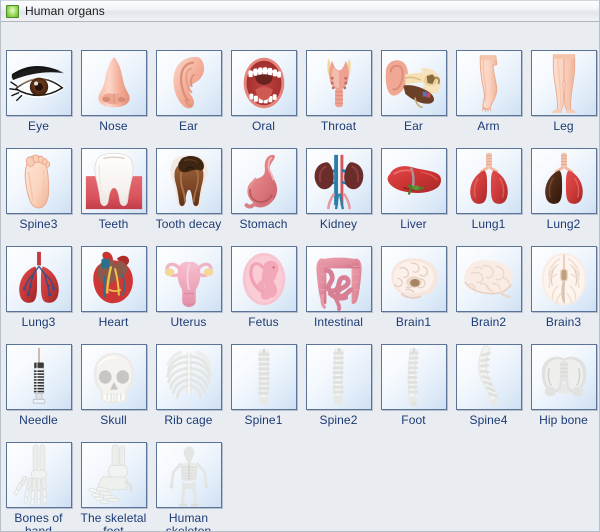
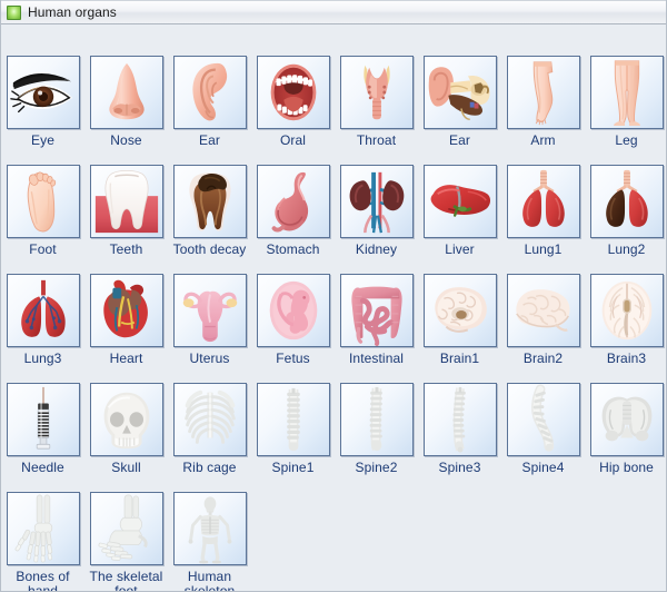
  Human organs
  Eye
  Nose
  Ear
  Oral
  Throat
  Ear
  Arm
  Leg
- Spine3
+ Foot
  Teeth
  Tooth decay
  Stomach
  Kidney
  Liver
  Lung1
  Lung2
  Lung3
  Heart
  Uterus
  Fetus
  Intestinal
  Brain1
  Brain2
  Brain3
  Needle
  Skull
  Rib cage
  Spine1
  Spine2
- Foot
+ Spine3
  Spine4
  Hip bone
  The skeletal
